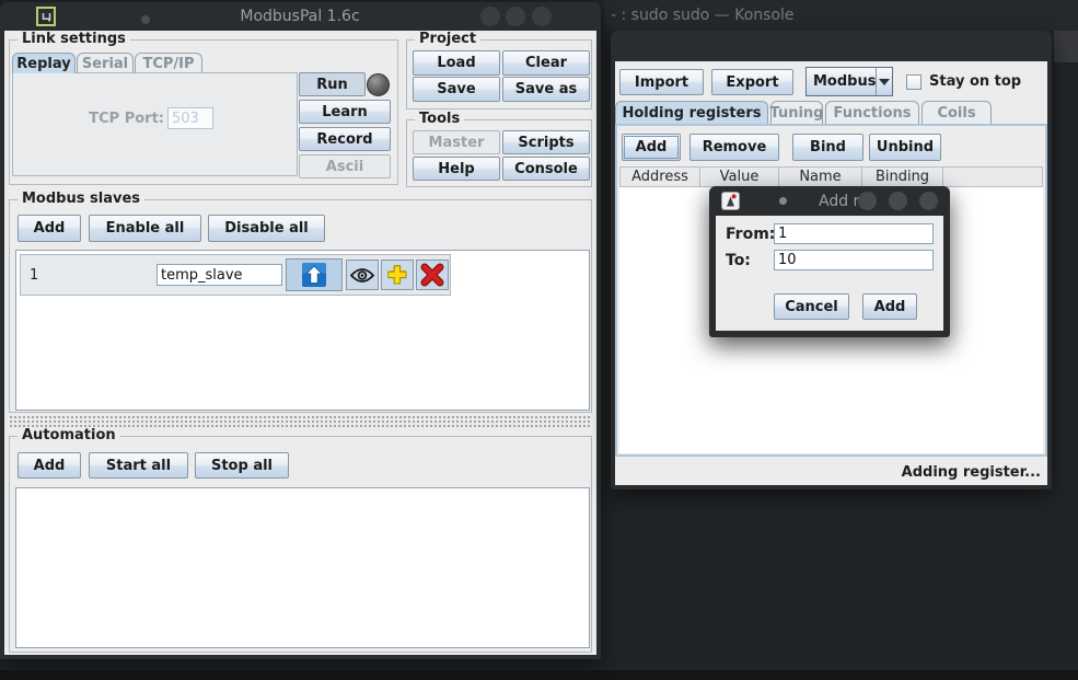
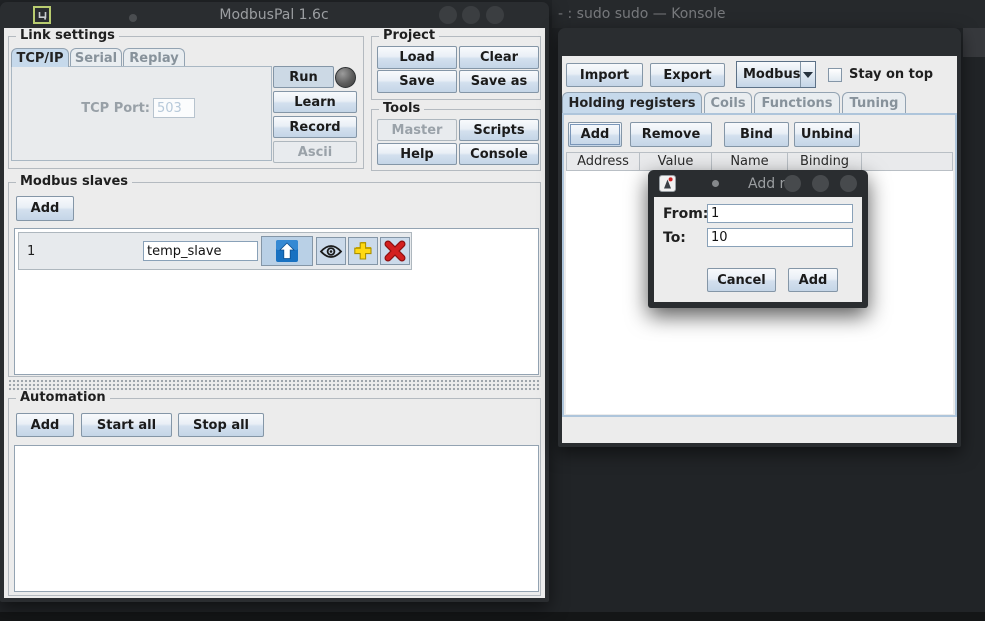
  - : sudo sudo — Konsole
  ModbusPal 1.6c
  Link settings
- Replay
+ TCP/IP
  Serial
- TCP/IP
+ Replay
  TCP Port:
  503
  Run
  Learn
  Record
  Ascii
  Project
  Load
  Clear
  Save
  Save as
  Tools
  Master
  Scripts
  Help
  Console
  Modbus slaves
  Add
- Enable all
- Disable all
  1
  temp_slave
  Automation
  Add
  Start all
  Stop all
  Import
  Export
  Modbus
  Stay on top
  Holding registers
- Tuning
+ Coils
  Functions
- Coils
+ Tuning
  Add
  Remove
  Bind
  Unbind
  Address
  Value
  Name
  Binding
- Adding register...
  From:
  1
  To:
  10
  Cancel
  Add
